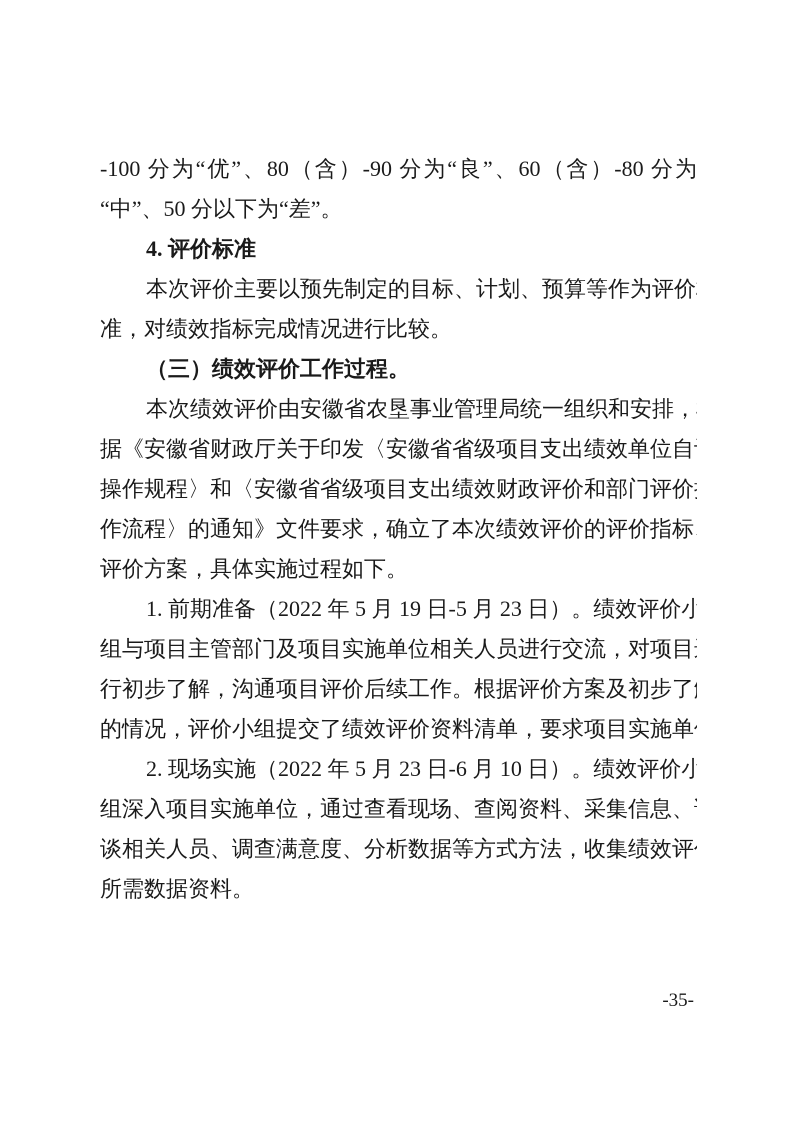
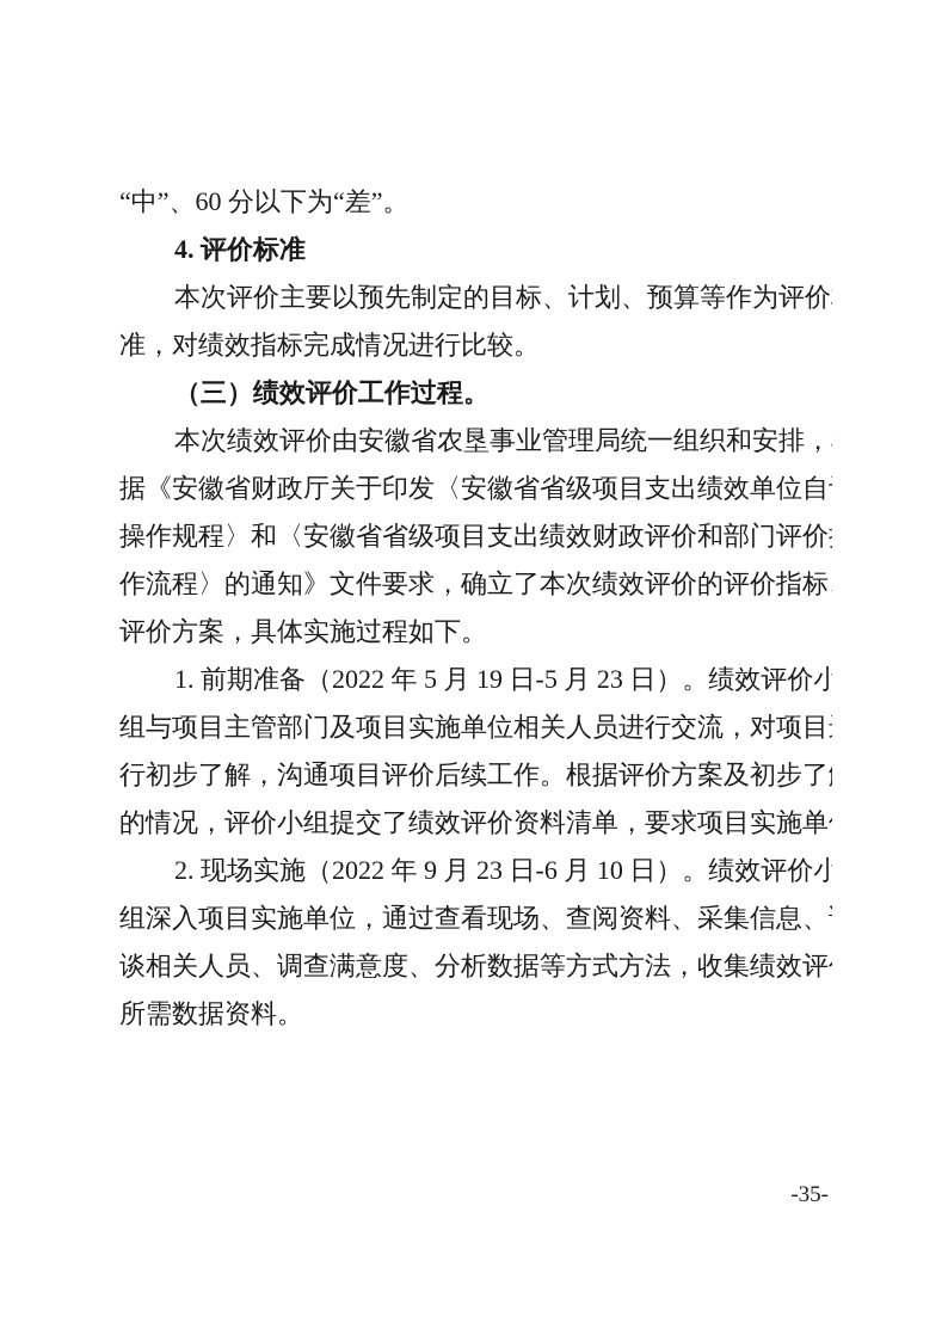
- -100 分为“优”、80（含）-90 分为“良”、60（含）-80 分为
- “中”、50 分以下为“差”。
+ “中”、60 分以下为“差”。
  4. 评价标准
  本次评价主要以预先制定的目标、计划、预算等作为评价
  准，对绩效指标完成情况进行比较。
  （三）绩效评价工作过程。
  本次绩效评价由安徽省农垦事业管理局统一组织和安排，
  据《安徽省财政厅关于印发〈安徽省省级项目支出绩效单位自
  操作规程〉和〈安徽省省级项目支出绩效财政评价和部门评价
  作流程〉的通知》文件要求，确立了本次绩效评价的评价指标
  评价方案，具体实施过程如下。
  1. 前期准备（2022 年 5 月 19 日-5 月 23 日）。绩效评价小
  组与项目主管部门及项目实施单位相关人员进行交流，对项目
  行初步了解，沟通项目评价后续工作。根据评价方案及初步了
  的情况，评价小组提交了绩效评价资料清单，要求项目实施单
- 2. 现场实施（2022 年 5 月 23 日-6 月 10 日）。绩效评价小
+ 2. 现场实施（2022 年 9 月 23 日-6 月 10 日）。绩效评价小
  组深入项目实施单位，通过查看现场、查阅资料、采集信息、
  谈相关人员、调查满意度、分析数据等方式方法，收集绩效评
  所需数据资料。
  -35-
